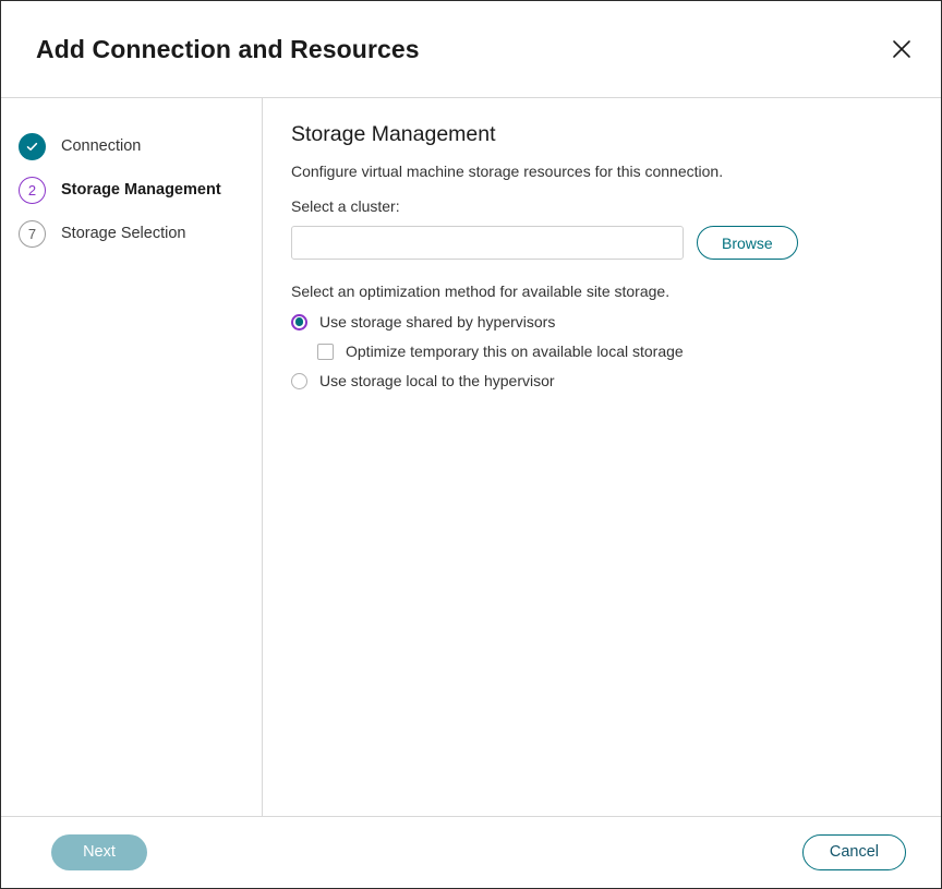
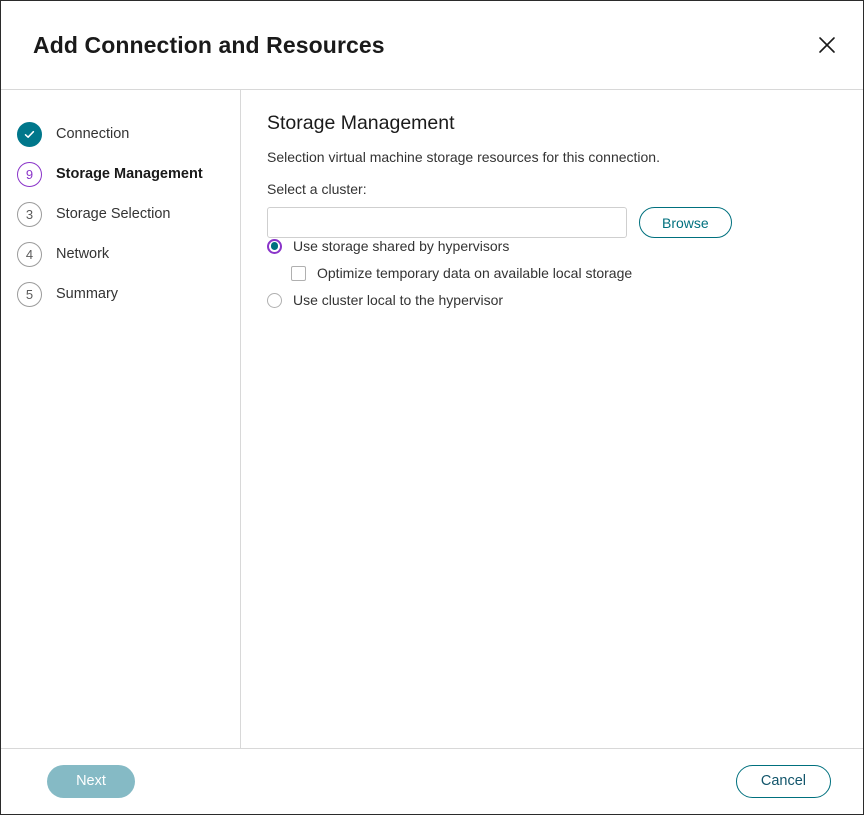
  Add Connection and Resources
  Connection
- 2
+ 9
  Storage Management
- 7
+ 3
  Storage Selection
+ 4
+ Network
+ 5
+ Summary
  Storage Management
- Configure virtual machine storage resources for this connection.
+ Selection virtual machine storage resources for this connection.
  Select a cluster:
  Browse
- Select an optimization method for available site storage.
  Use storage shared by hypervisors
- Optimize temporary this on available local storage
+ Optimize temporary data on available local storage
- Use storage local to the hypervisor
+ Use cluster local to the hypervisor
  Next
  Cancel
